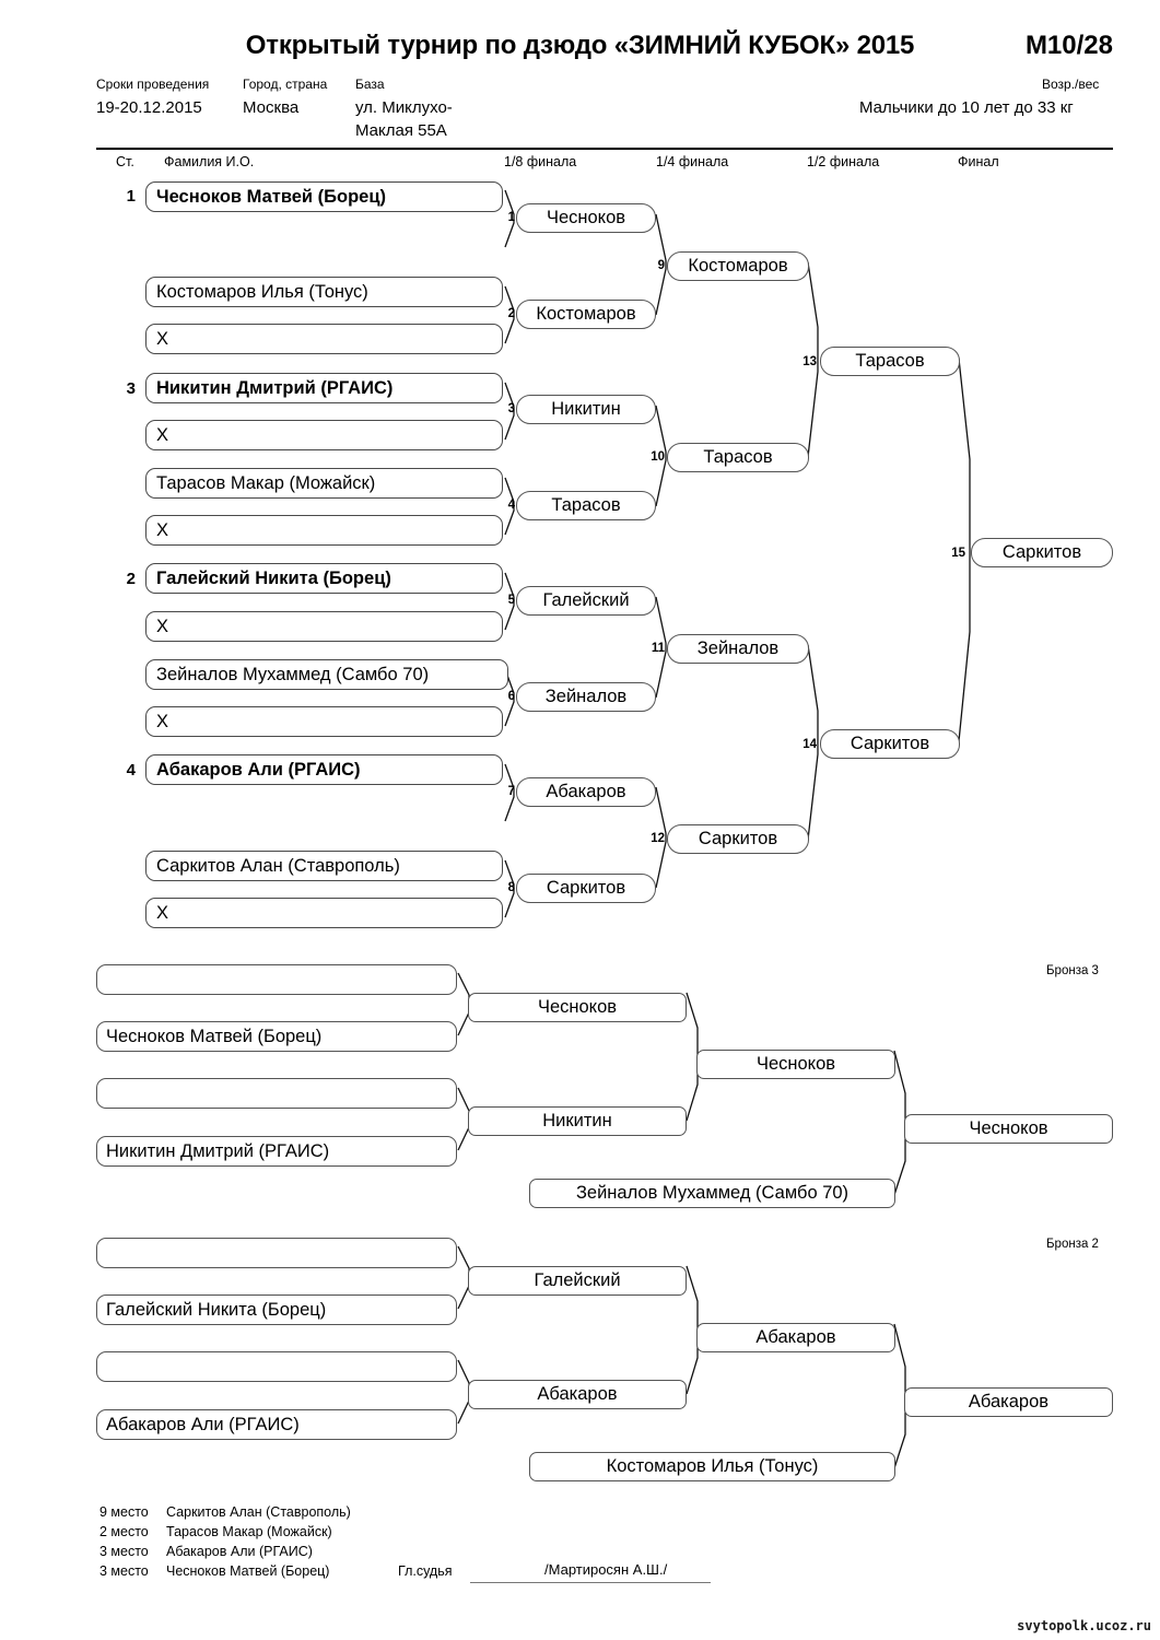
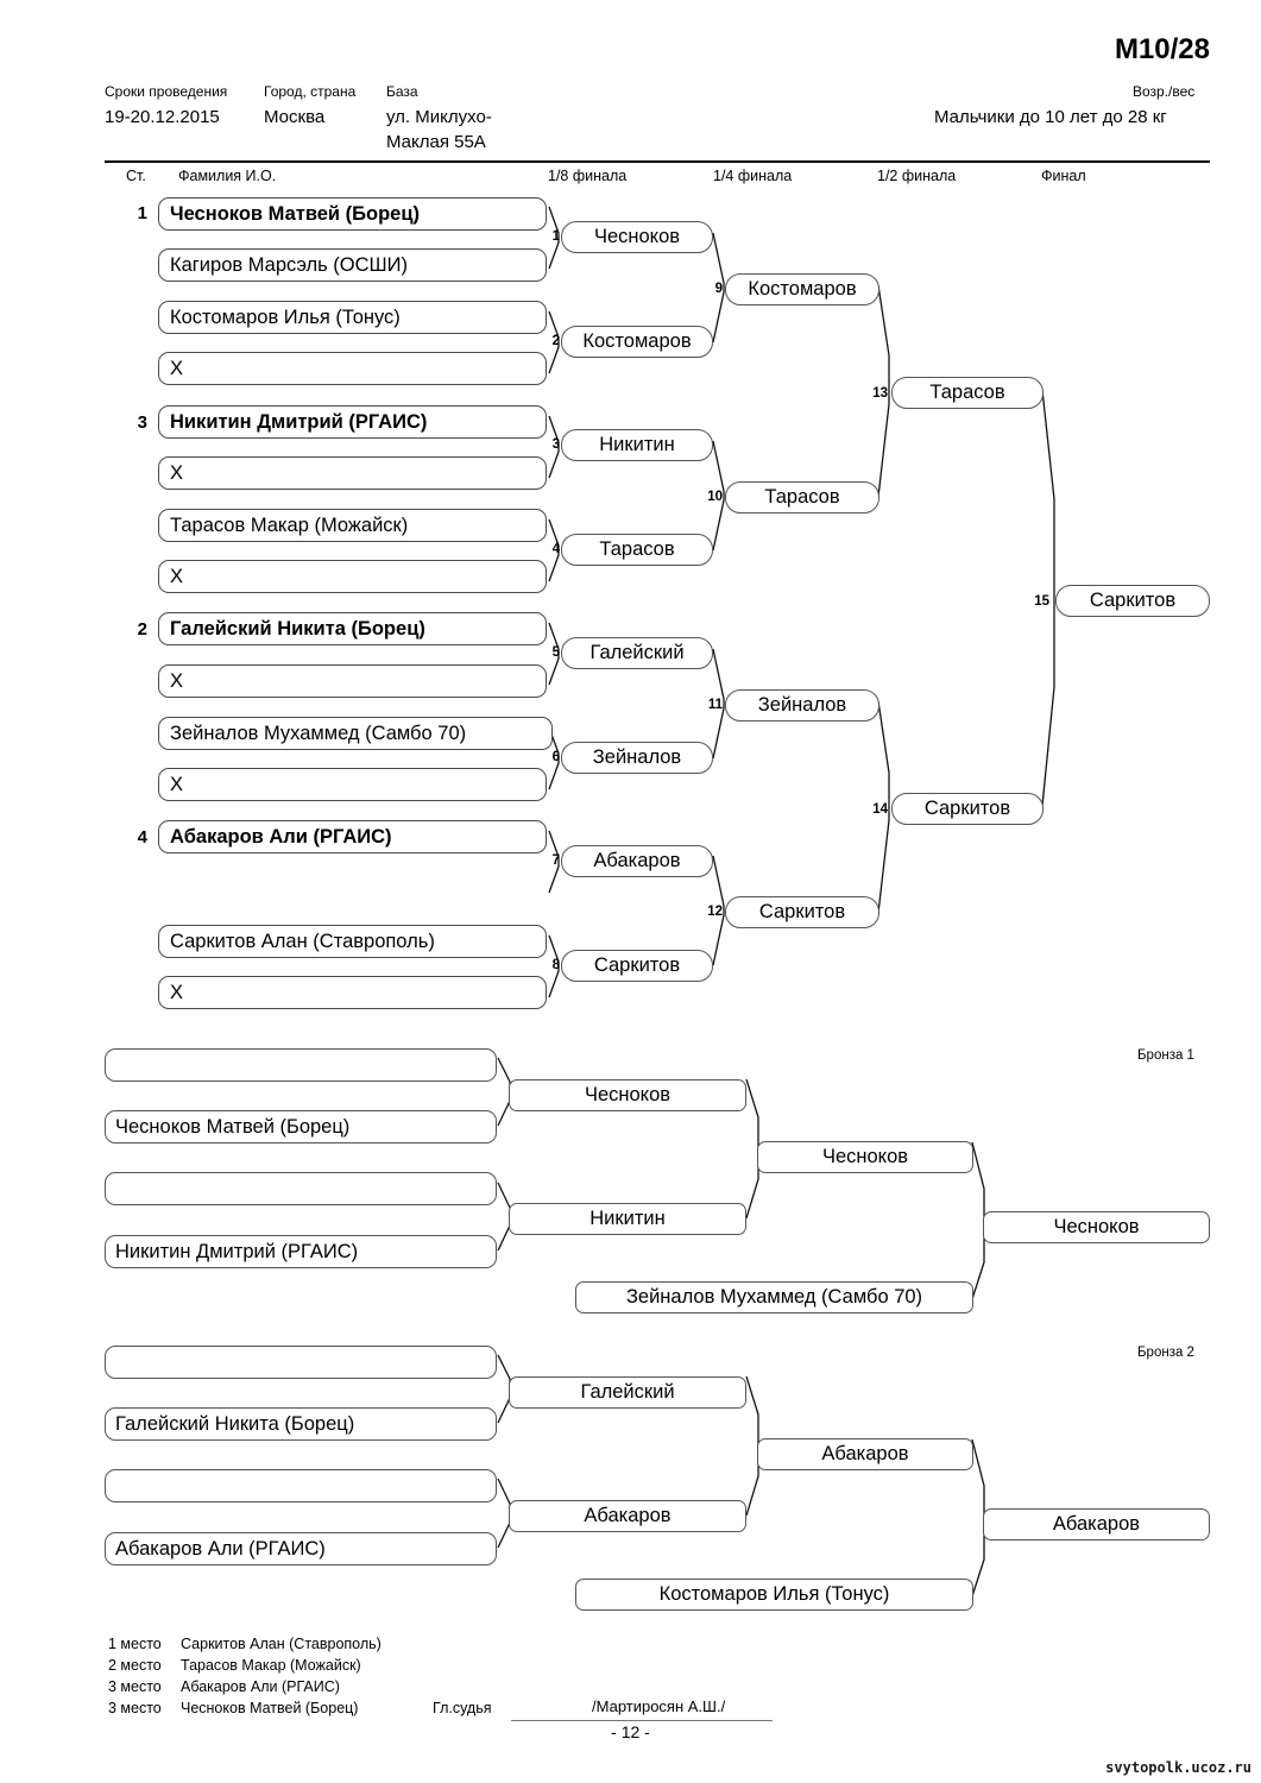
- Открытый турнир по дзюдо «ЗИМНИЙ КУБОК» 2015
  M10/28
  Сроки проведения
  Город, страна
  База
  Возр./вес
  19-20.12.2015
  Москва
  ул. Миклухо-
  Маклая 55А
- Мальчики до 10 лет до 33 кг
+ Мальчики до 10 лет до 28 кг
  Ст.
  Фамилия И.О.
  1/8 финала
  1/4 финала
  1/2 финала
  Финал
  1
  Чесноков Матвей (Борец)
+ Кагиров Марсэль (ОСШИ)
  Костомаров Илья (Тонус)
  X
  3
  Никитин Дмитрий (РГАИС)
  X
  Тарасов Макар (Можайск)
  X
  2
  Галейский Никита (Борец)
  X
  Зейналов Мухаммед (Самбо 70)
  X
  4
  Абакаров Али (РГАИС)
  Саркитов Алан (Ставрополь)
  X
  1
  Чесноков
  2
  Костомаров
  3
  Никитин
  4
  Тарасов
  5
  Галейский
  6
  Зейналов
  7
  Абакаров
  8
  Саркитов
  9
  Костомаров
  10
  Тарасов
  11
  Зейналов
  12
  Саркитов
  13
  Тарасов
  14
  Саркитов
  15
  Саркитов
- Бронза 3
+ Бронза 1
  Чесноков Матвей (Борец)
  Никитин Дмитрий (РГАИС)
  Чесноков
  Никитин
  Чесноков
  Зейналов Мухаммед (Самбо 70)
  Чесноков
  Бронза 2
  Галейский Никита (Борец)
  Абакаров Али (РГАИС)
  Галейский
  Абакаров
  Абакаров
  Костомаров Илья (Тонус)
  Абакаров
- 9 место
+ 1 место
  Саркитов Алан (Ставрополь)
  2 место
  Тарасов Макар (Можайск)
  3 место
  Абакаров Али (РГАИС)
  3 место
  Чесноков Матвей (Борец)
  Гл.судья
  /Мартиросян А.Ш./
+ - 12 -
  svytopolk.ucoz.ru
